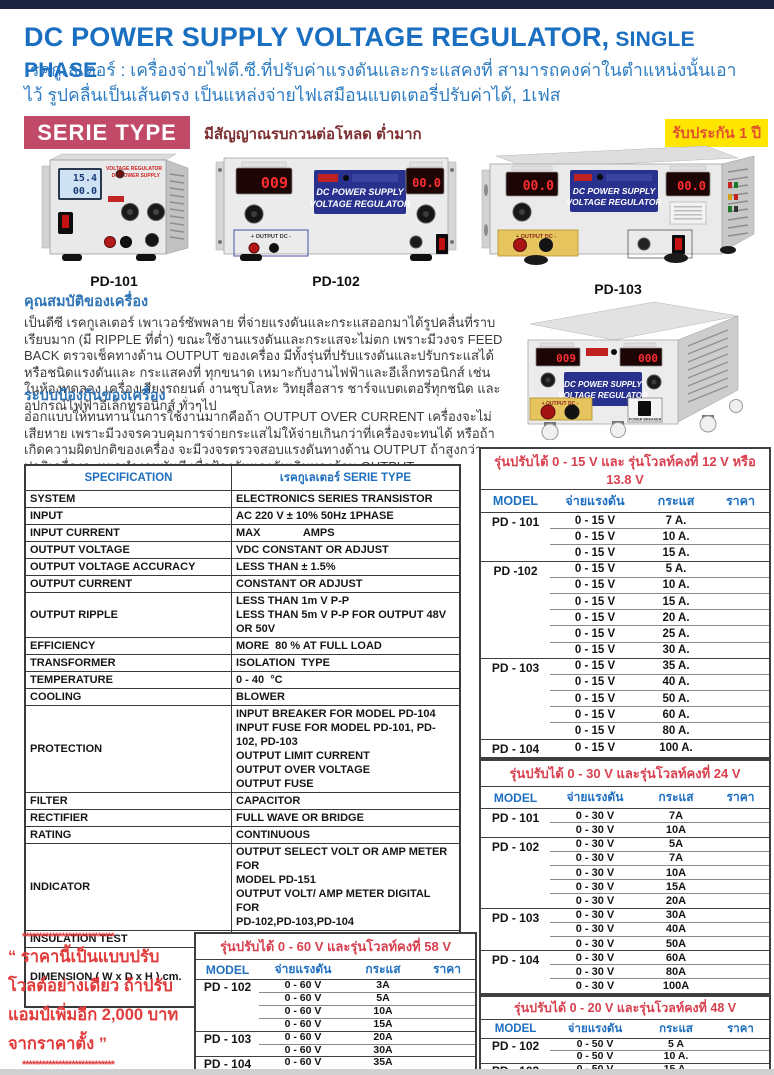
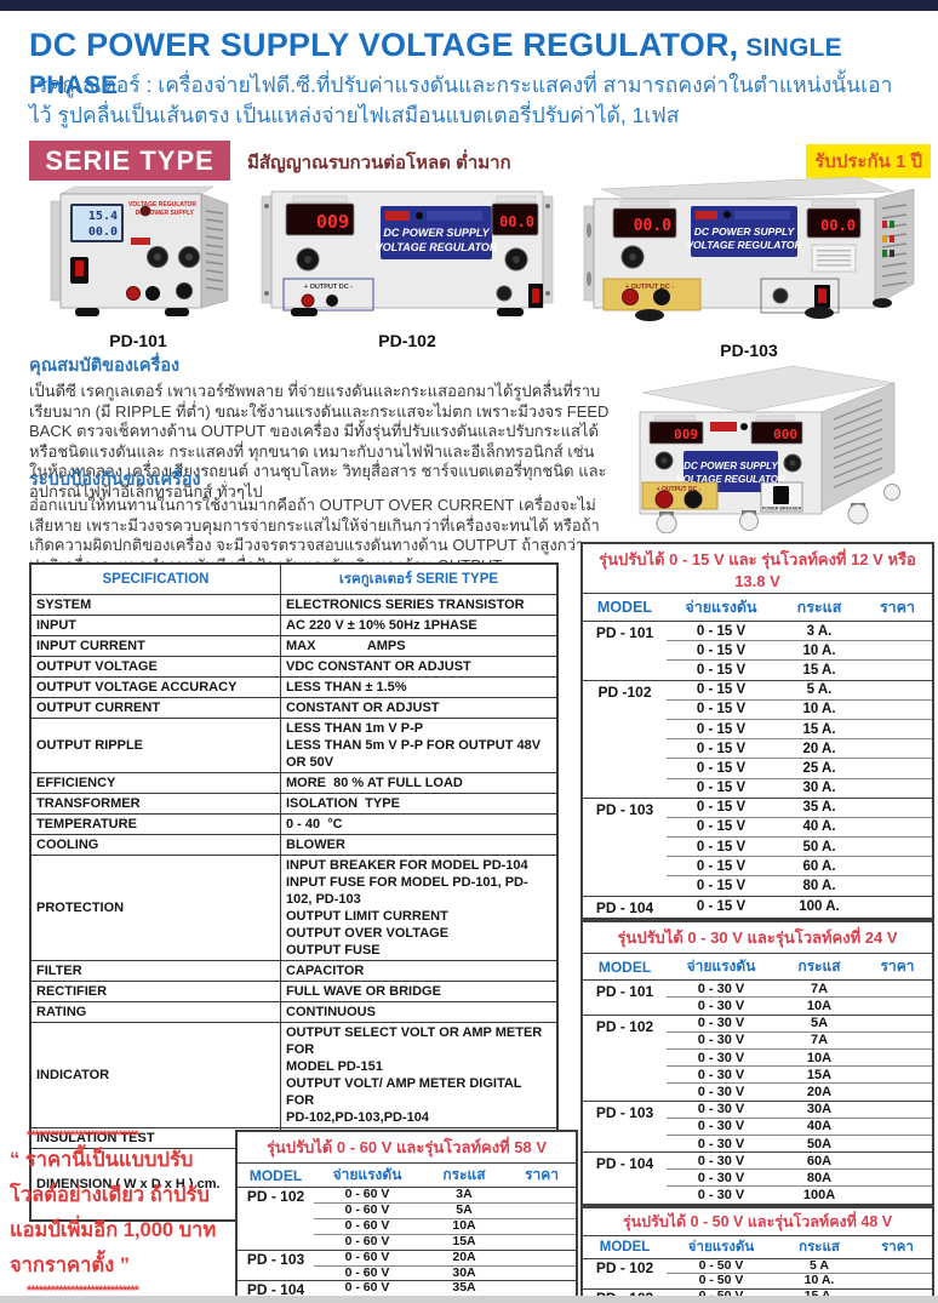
  DC POWER SUPPLY VOLTAGE REGULATOR, SINGLE PHASE
  เรคกูเลเตอร์ : เครื่องจ่ายไฟดี.ซี.ที่ปรับค่าแรงดันและกระแสคงที่ สามารถคงค่าในตำแหน่งนั้นเอาไว้ รูปคลื่นเป็นเส้นตรง เป็นแหล่งจ่ายไฟเสมือนแบตเตอรี่ปรับค่าได้, 1เฟส
  SERIE TYPE
  มีสัญญาณรบกวนต่อโหลด ต่ำมาก
  รับประกัน 1 ปี
  15.4
  00.0
  PD-101
  009
  DC POWER SUPPLY
  VOLTAGE REGULATOR
  00.0
  PD-102
  00.0
  DC POWER SUPPLY
  VOLTAGE REGULATOR
  00.0
  PD-103
  009
  000
  DC POWER SUPPLY
  VOLTAGE REGULATOR
  คุณสมบัติของเครื่อง
  เป็นดีซี เรคกูเลเตอร์ เพาเวอร์ซัพพลาย ที่จ่ายแรงดันและกระแสออกมาได้รูปคลื่นที่ราบเรียบมาก (มี RIPPLE ที่ต่ำ) ขณะใช้งานแรงดันและกระแสจะไม่ตก เพราะมีวงจร FEED BACK ตรวจเช็คทางด้าน OUTPUT ของเครื่อง มีทั้งรุ่นที่ปรับแรงดันและปรับกระแสได้ หรือชนิดแรงดันและ กระแสคงที่ ทุกขนาด เหมาะกับงานไฟฟ้าและอีเล็กทรอนิกส์ เช่น ในห้องทดลอง เครื่องเสียงรถยนต์ งานชุบโลหะ วิทยุสื่อสาร ชาร์จแบตเตอรี่ทุกชนิด และอุปกรณ์ไฟฟ้าอีเล็กทรอนิกส์ ทั่วๆไป
  ระบบป้องกันของเครื่อง
  ออกแบบให้ทนทานในการใช้งานมากคือถ้า OUTPUT OVER CURRENT เครื่องจะไม่เสียหาย เพราะมีวงจรควบคุมการจ่ายกระแสไม่ให้จ่ายเกินกว่าที่เครื่องจะทนได้ หรือถ้าเกิดความผิดปกติของเครื่อง จะมีวงจรตรวจสอบแรงดันทางด้าน OUTPUT ถ้าสูงกว่
  SPECIFICATION	เรคกูเลเตอร์ SERIE TYPE
  SYSTEM	ELECTRONICS SERIES TRANSISTOR
  INPUT	AC 220 V ± 10% 50Hz 1PHASE
  INPUT CURRENT	MAX AMPS
  OUTPUT VOLTAGE	VDC CONSTANT OR ADJUST
  OUTPUT VOLTAGE ACCURACY	LESS THAN ± 1.5%
  OUTPUT CURRENT	CONSTANT OR ADJUST
  OUTPUT RIPPLE	LESS THAN 1m V P-PLESS THAN 5m V P-P FOR OUTPUT 48V OR 50V
  EFFICIENCY	MORE 80 % AT FULL LOAD
  TRANSFORMER	ISOLATION TYPE
  TEMPERATURE	0 - 40 °C
  COOLING	BLOWER
  PROTECTION	INPUT BREAKER FOR MODEL PD-104INPUT FUSE FOR MODEL PD-101, PD-102, PD-103OUTPUT LIMIT CURRENTOUTPUT OVER VOLTAGEOUTPUT FUSE
  FILTER	CAPACITOR
  RECTIFIER	FULL WAVE OR BRIDGE
  RATING	CONTINUOUS
  INDICATOR	OUTPUT SELECT VOLT OR AMP METER FORMODEL PD-151OUTPUT VOLT/ AMP METER DIGITAL FORPD-102,PD-103,PD-104
  รุ่นปรับได้ 0 - 15 V และ รุ่นโวลท์คงที่ 12 V หรือ 13.8 V
  MODEL	จ่ายแรงดัน	กระแส	ราคา
- PD - 101	0 - 15 V	7 A.
+ PD - 101	0 - 15 V	3 A.
  0 - 15 V	10 A.
  0 - 15 V	15 A.
  PD -102	0 - 15 V	5 A.
  0 - 15 V	10 A.
  0 - 15 V	15 A.
  0 - 15 V	20 A.
  0 - 15 V	25 A.
  0 - 15 V	30 A.
  PD - 103	0 - 15 V	35 A.
  0 - 15 V	40 A.
  0 - 15 V	50 A.
  0 - 15 V	60 A.
  0 - 15 V	80 A.
  PD - 104	0 - 15 V	100 A.
  รุ่นปรับได้ 0 - 30 V และรุ่นโวลท์คงที่ 24 V
  MODEL	จ่ายแรงดัน	กระแส	ราคา
  PD - 101	0 - 30 V	7A
  0 - 30 V	10A
  PD - 102	0 - 30 V	5A
  0 - 30 V	7A
  0 - 30 V	10A
  0 - 30 V	15A
  0 - 30 V	20A
  PD - 103	0 - 30 V	30A
  0 - 30 V	40A
  0 - 30 V	50A
  PD - 104	0 - 30 V	60A
  0 - 30 V	80A
  0 - 30 V	100A
- รุ่นปรับได้ 0 - 20 V และรุ่นโวลท์คงที่ 48 V
+ รุ่นปรับได้ 0 - 50 V และรุ่นโวลท์คงที่ 48 V
  MODEL	จ่ายแรงดัน	กระแส	ราคา
  PD - 102	0 - 50 V	5 A
  0 - 50 V	10 A.
  รุ่นปรับได้ 0 - 60 V และรุ่นโวลท์คงที่ 58 V
  MODEL	จ่ายแรงดัน	กระแส	ราคา
  PD - 102	0 - 60 V	3A
  0 - 60 V	5A
  0 - 60 V	10A
  0 - 60 V	15A
  PD - 103	0 - 60 V	20A
  0 - 60 V	30A
  PD - 104	0 - 60 V	35A
  ****************************
  “ ราคานี้เป็นแบบปรับ
  โวลต์อย่างเดียว ถ้าปรับ
- แอมป์เพิ่มอีก 2,000 บาท
+ แอมป์เพิ่มอีก 1,000 บาท
  จากราคาตั้ง ”
  ****************************
